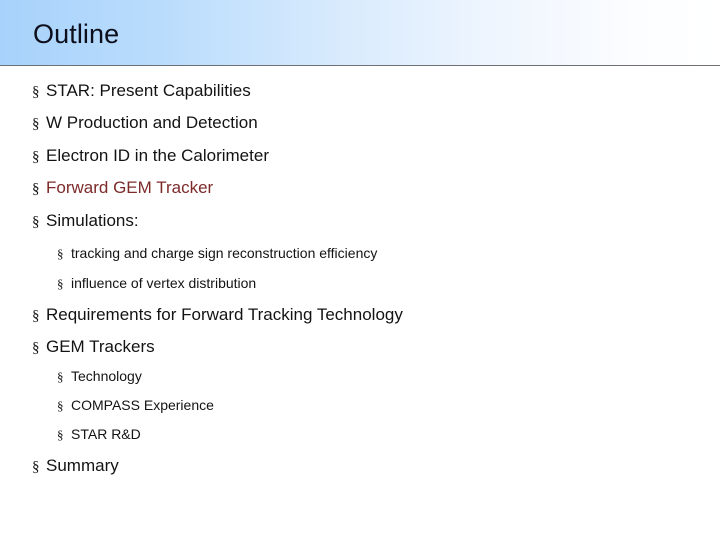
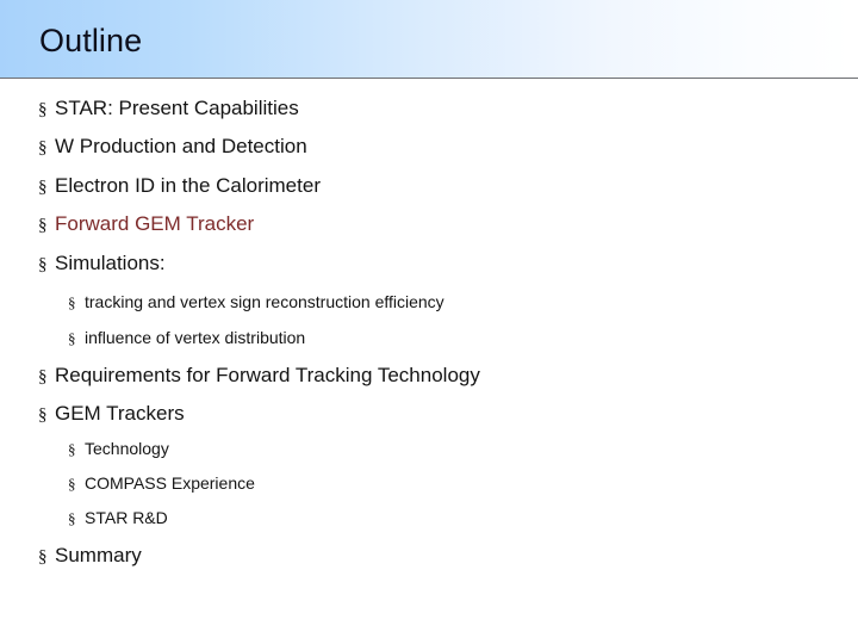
  Outline
  §
  STAR: Present Capabilities
  §
  W Production and Detection
  §
  Electron ID in the Calorimeter
  §
  Forward GEM Tracker
  §
  Simulations:
  §
- tracking and charge sign reconstruction efficiency
+ tracking and vertex sign reconstruction efficiency
  §
  influence of vertex distribution
  §
  Requirements for Forward Tracking Technology
  §
  GEM Trackers
  §
  Technology
  §
  COMPASS Experience
  §
  STAR R&D
  §
  Summary
